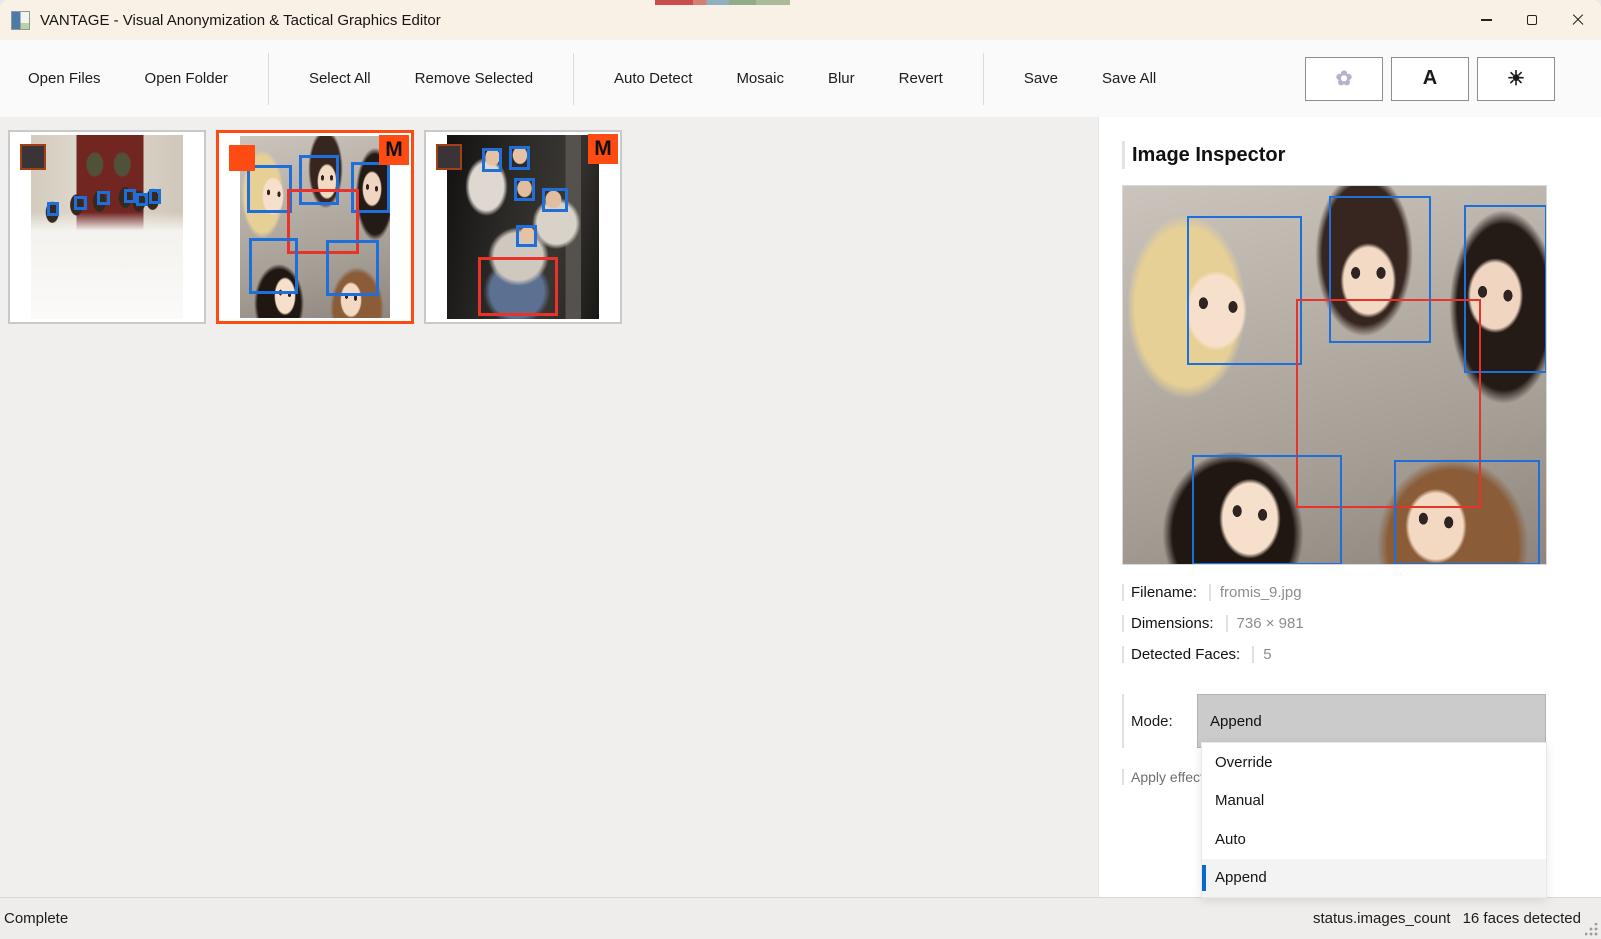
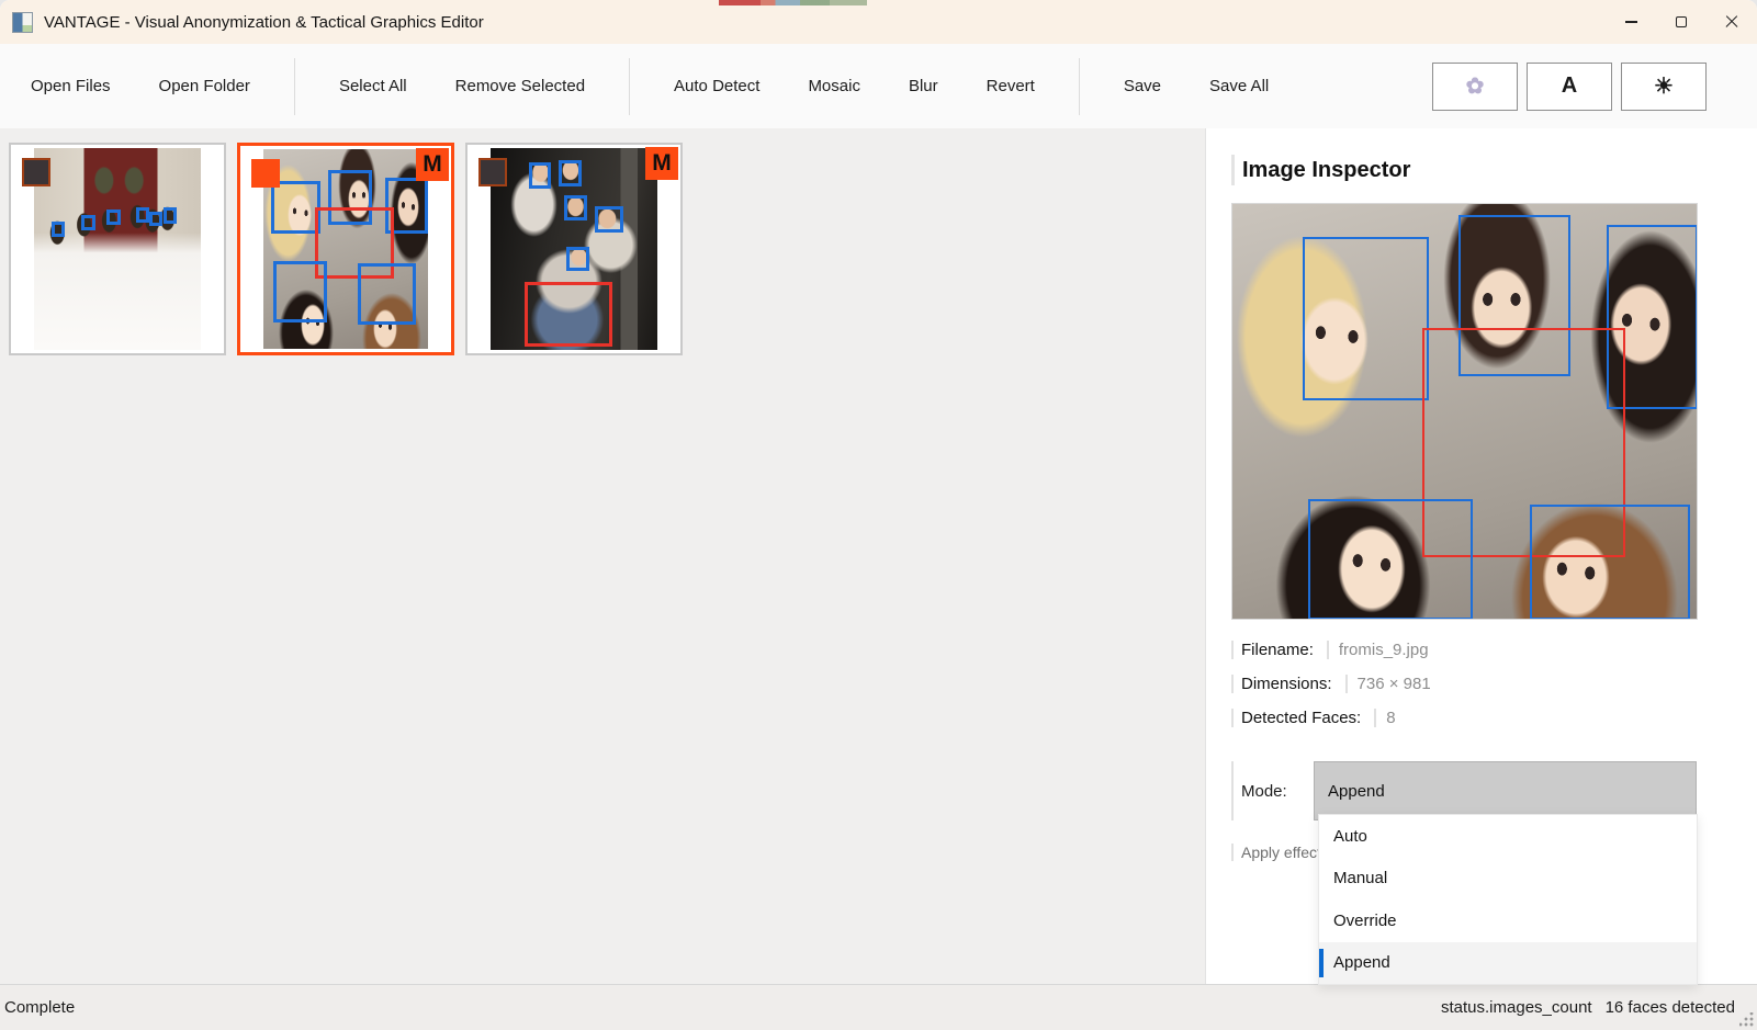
  VANTAGE - Visual Anonymization & Tactical Graphics Editor
  Open Files
  Open Folder
  Select All
  Remove Selected
  Auto Detect
  Mosaic
  Blur
  Revert
  Save
  Save All
  ✿
  A
  ☀
  M
  M
  Image Inspector
  Filename:
  fromis_9.jpg
  Dimensions:
  736 × 981
  Detected Faces:
- 5
+ 8
  Mode:
  Append
  Apply effec
- Override
+ Auto
  Manual
- Auto
+ Override
  Append
  Complete
  status.images_count
  16 faces detected
